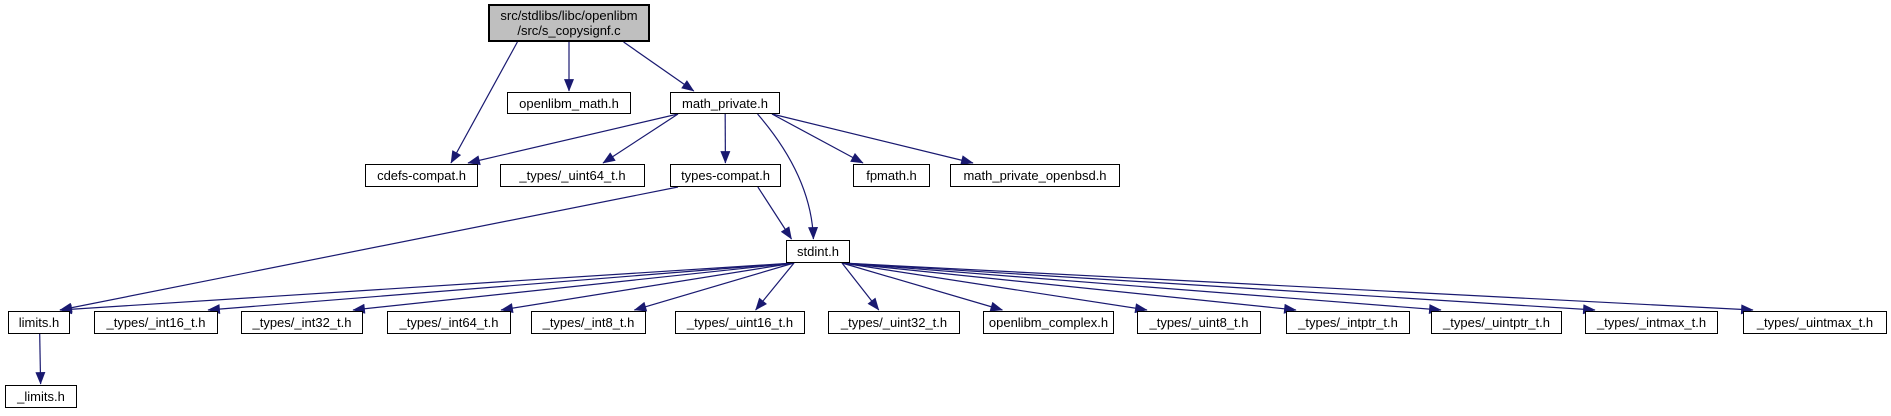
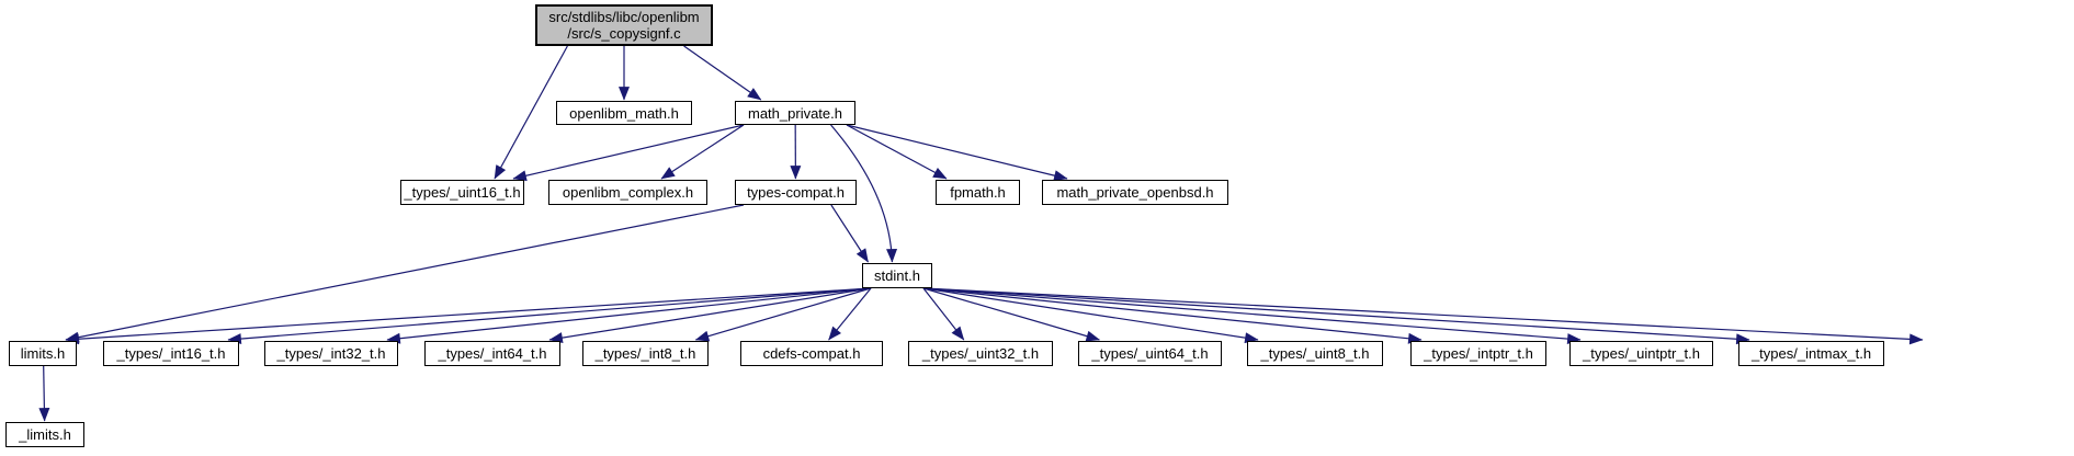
  src/stdlibs/libc/openlibm
  /src/s_copysignf.c
  openlibm_math.h
  math_private.h
- cdefs-compat.h
+ _types/_uint16_t.h
- _types/_uint64_t.h
+ openlibm_complex.h
  types-compat.h
  fpmath.h
  math_private_openbsd.h
  stdint.h
  limits.h
  _types/_int16_t.h
  _types/_int32_t.h
  _types/_int64_t.h
  _types/_int8_t.h
- _types/_uint16_t.h
+ cdefs-compat.h
  _types/_uint32_t.h
- openlibm_complex.h
+ _types/_uint64_t.h
  _types/_uint8_t.h
  _types/_intptr_t.h
  _types/_uintptr_t.h
  _types/_intmax_t.h
- _types/_uintmax_t.h
  _limits.h
